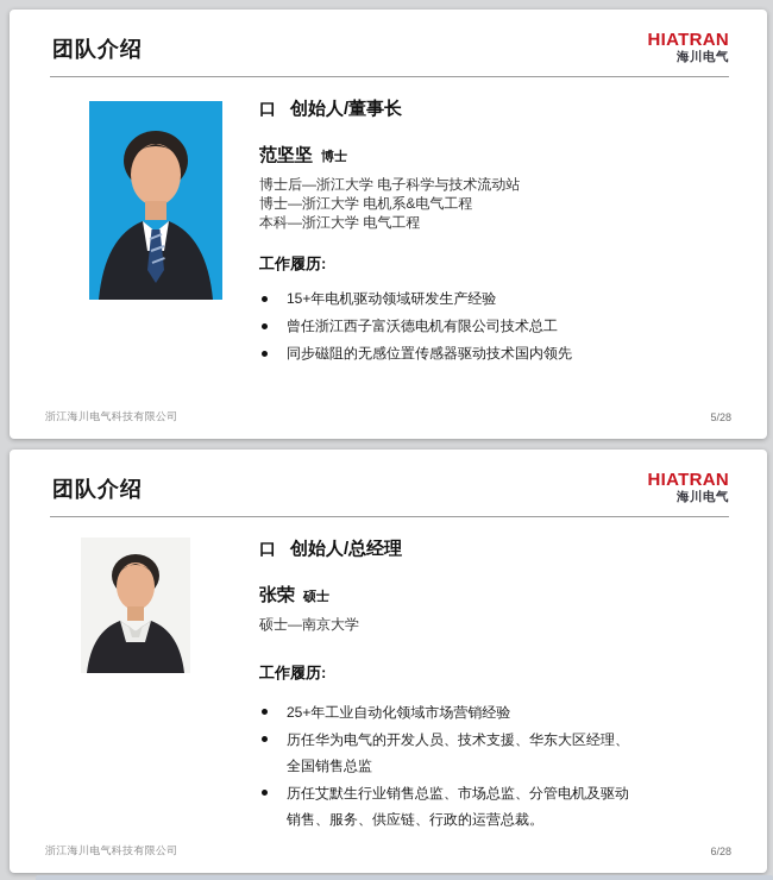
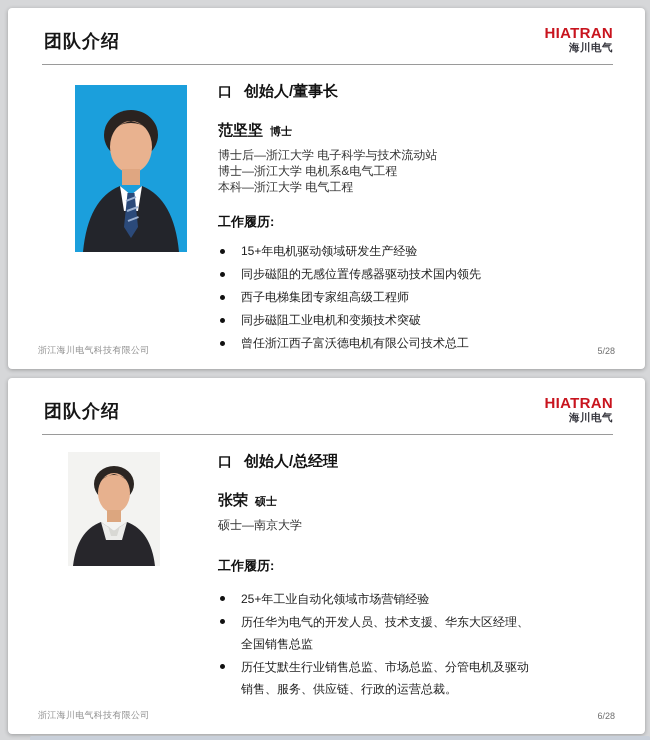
  团队介绍
  HIATRAN
  海川电气
  口
  创始人/董事长
  范坚坚
  博士
  博士后—浙江大学 电子科学与技术流动站
  博士—浙江大学 电机系&电气工程
  本科—浙江大学 电气工程
  工作履历:
  15+年电机驱动领域研发生产经验
- 曾任浙江西子富沃德电机有限公司技术总工
+ 同步磁阻的无感位置传感器驱动技术国内领先
+ 西子电梯集团专家组高级工程师
+ 同步磁阻工业电机和变频技术突破
- 同步磁阻的无感位置传感器驱动技术国内领先
+ 曾任浙江西子富沃德电机有限公司技术总工
  浙江海川电气科技有限公司
  5/28
  团队介绍
  HIATRAN
  海川电气
  口
  创始人/总经理
  张荣
  硕士
  硕士—南京大学
  工作履历:
  25+年工业自动化领域市场营销经验
  历任华为电气的开发人员、技术支援、华东大区经理、全国销售总监
  历任艾默生行业销售总监、市场总监、分管电机及驱动销售、服务、供应链、行政的运营总裁。
  浙江海川电气科技有限公司
  6/28
